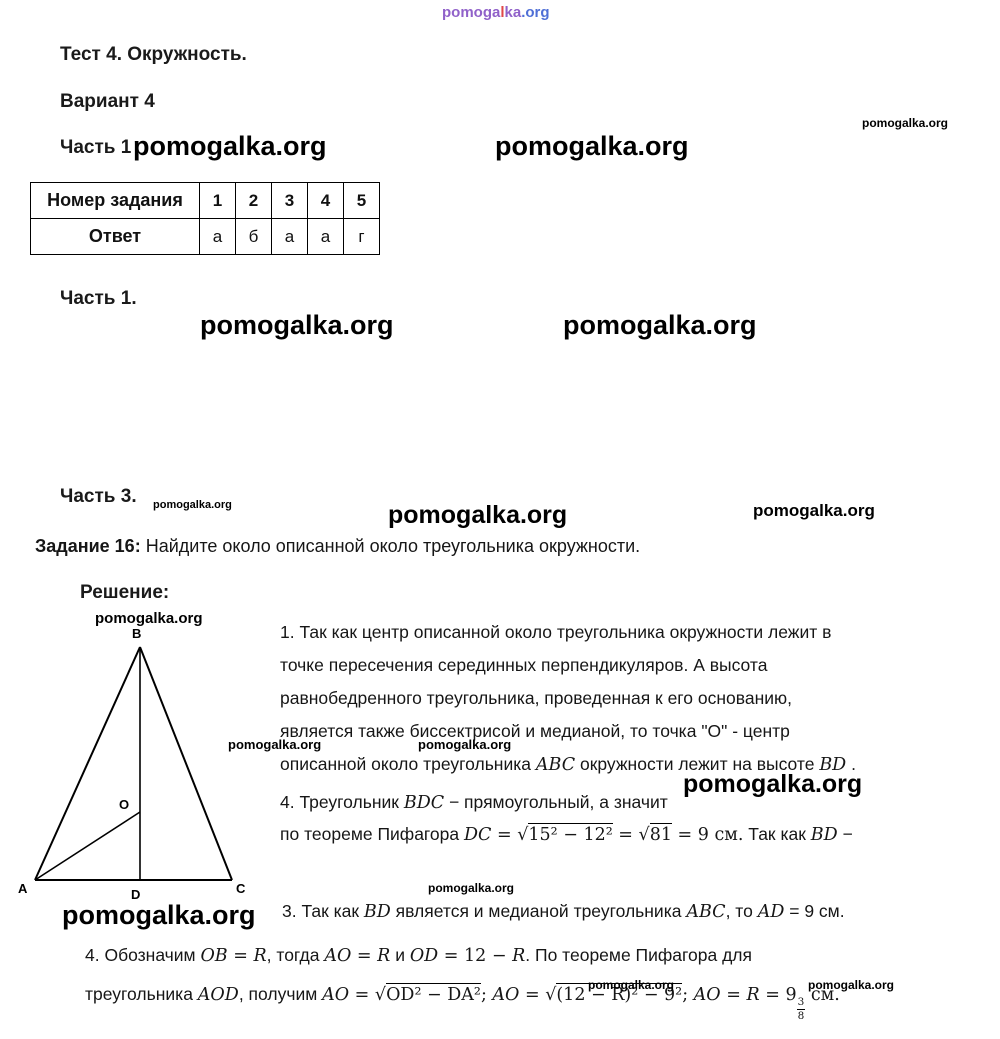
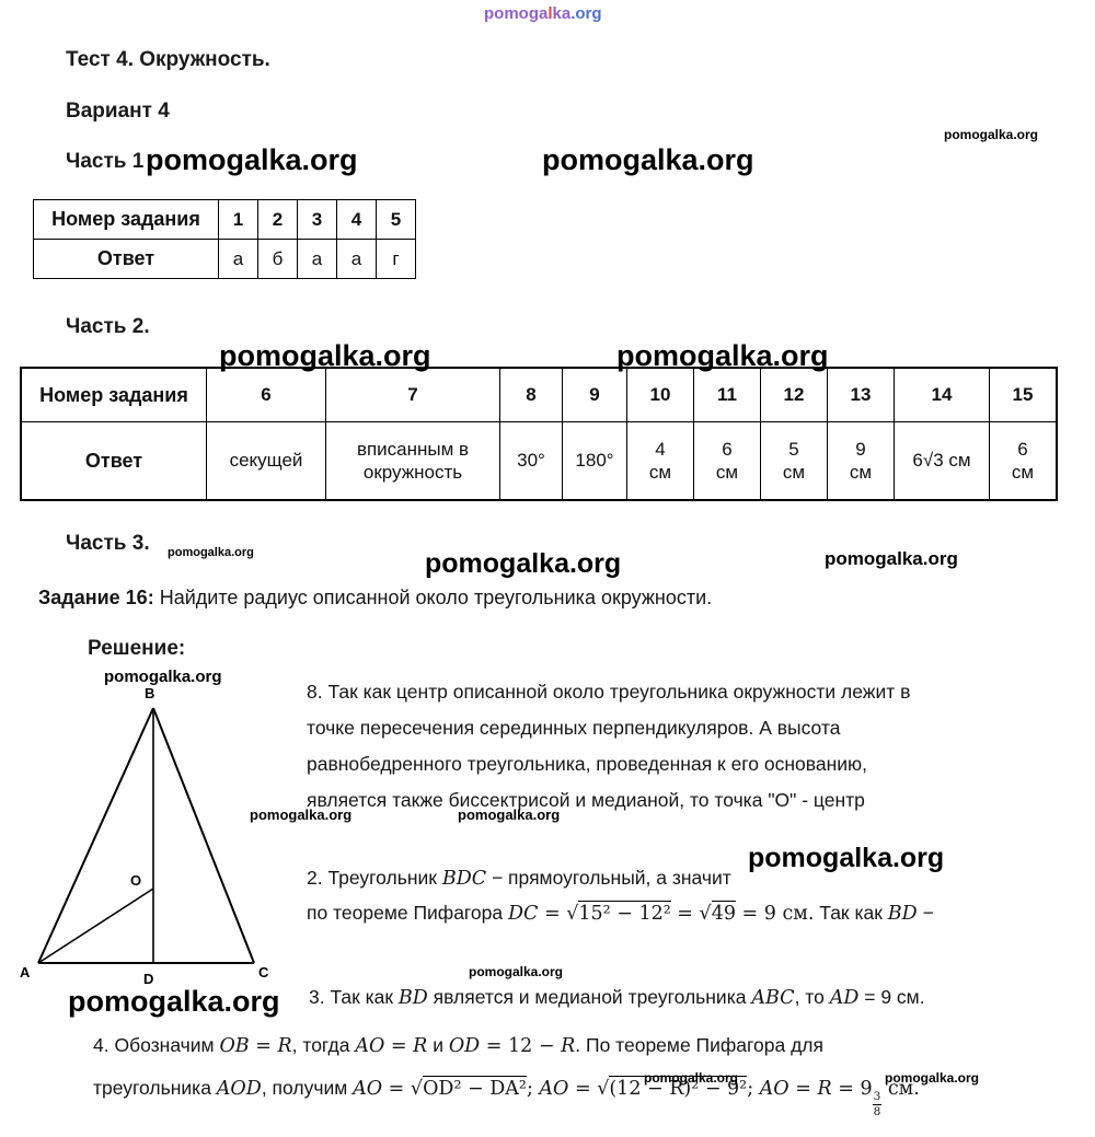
  pomogalka.org
  Тест 4. Окружность.
  Вариант 4
  Часть 1
  pomogalka.org
  pomogalka.org
  pomogalka.org
  Номер задания	1	2	3	4	5
  Ответ	а	б	а	а	г
- Часть 1.
+ Часть 2.
  pomogalka.org
  pomogalka.org
+ Номер задания	6	7	8	9	10	11	12	13	14	15
+ Ответ	секущей	вписанным в окружность	30°	180°	4 см	6 см	5 см	9 см	6√3 см	6 см
  Часть 3.
  pomogalka.org
  pomogalka.org
  pomogalka.org
- Задание 16: Найдите около описанной около треугольника окружности.
+ Задание 16: Найдите радиус описанной около треугольника окружности.
  Решение:
  pomogalka.org
  B
  A
  C
  D
  O
- 1. Так как центр описанной около треугольника окружности лежит в
+ 8. Так как центр описанной около треугольника окружности лежит в
  точке пересечения серединных перпендикуляров. А высота
  равнобедренного треугольника, проведенная к его основанию,
  является также биссектрисой и медианой, то точка "О" - центр
- описанной около треугольника ABC окружности лежит на высоте BD .
  pomogalka.org
  pomogalka.org
  pomogalka.org
- 4. Треугольник BDC − прямоугольный, а значит
+ 2. Треугольник BDC − прямоугольный, а значит
- по теореме Пифагора DC = √15² − 12² = √81 = 9 см. Так как BD −
+ по теореме Пифагора DC = √15² − 12² = √49 = 9 см. Так как BD −
  pomogalka.org
  pomogalka.org
  3. Так как BD является и медианой треугольника ABC, то AD = 9 см.
  4. Обозначим OB = R, тогда AO = R и OD = 12 − R. По теореме Пифагора для
  треугольника AOD, получим AO = √OD² − DA²; AO = √(12 − R)² − 9²; AO = R = 9
  3
  8
  см.
  pomogalka.org
  pomogalka.org
